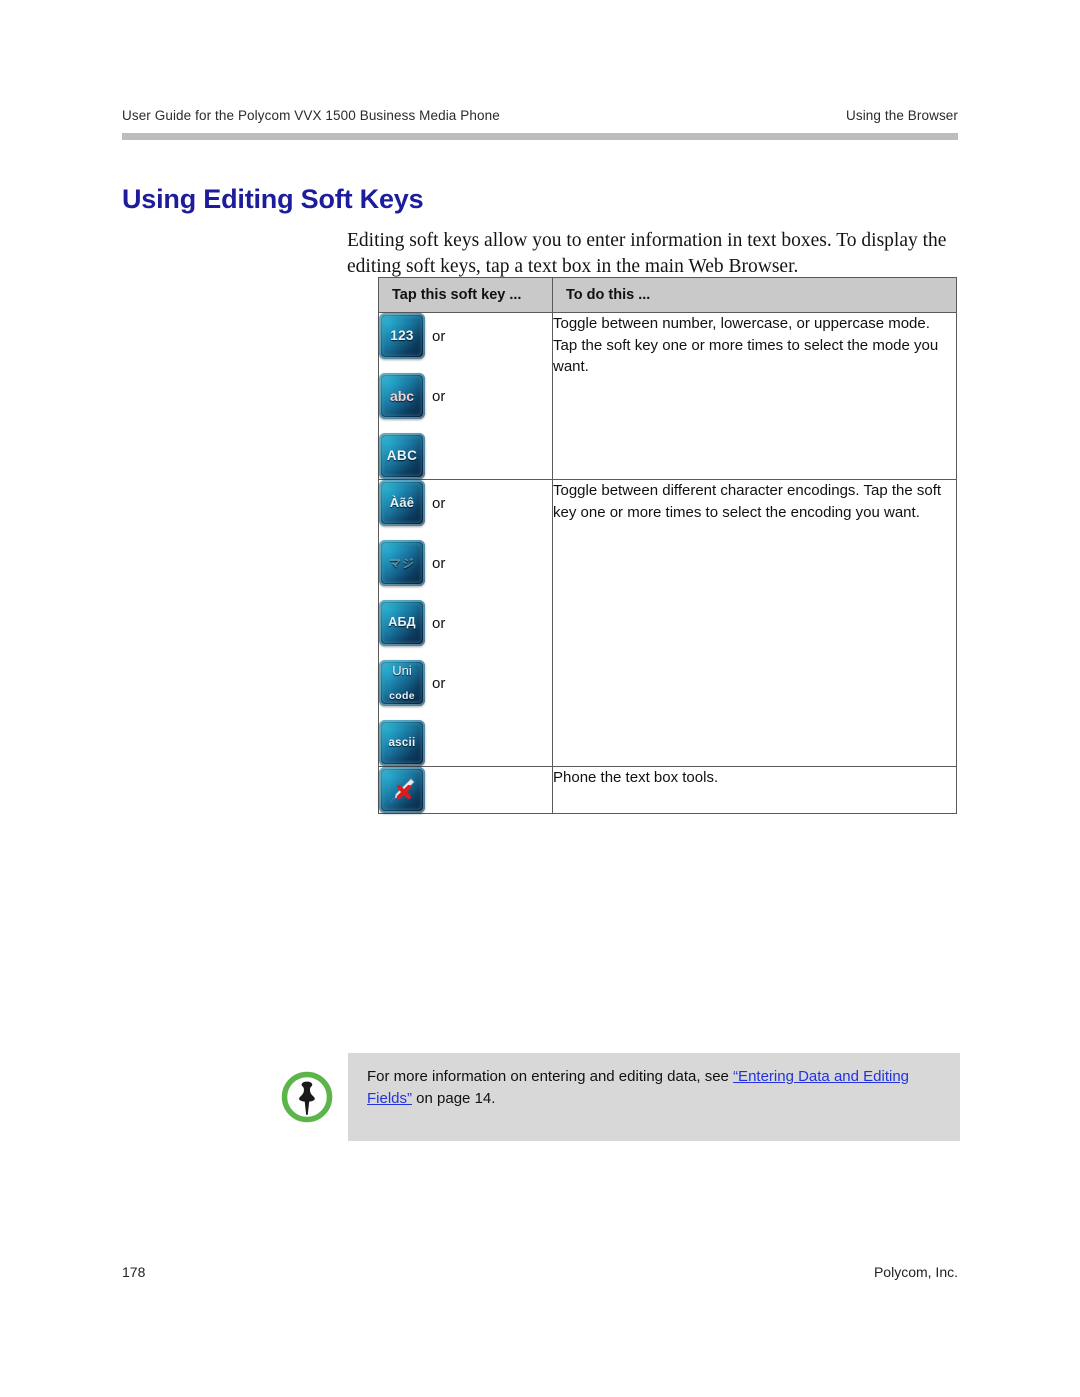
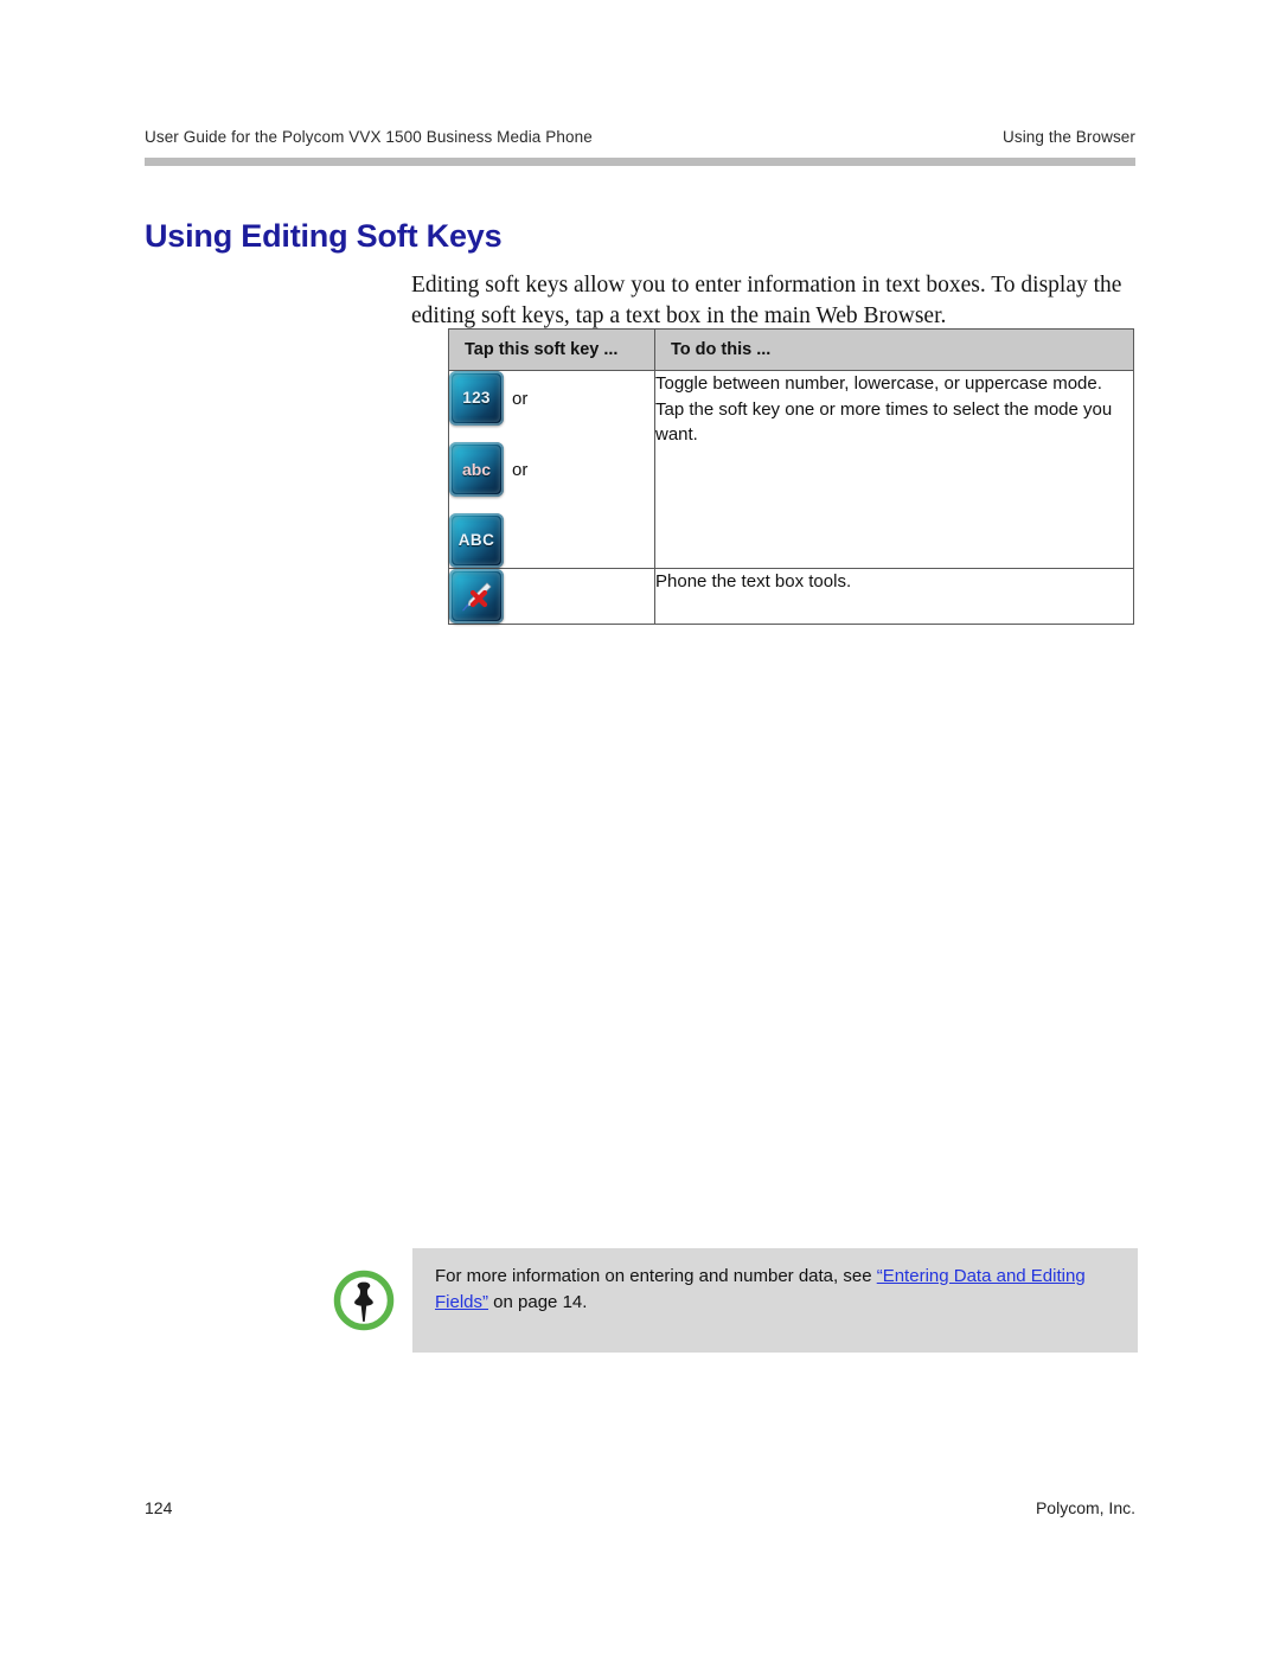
  User Guide for the Polycom VVX 1500 Business Media Phone
  Using the Browser
  Using Editing Soft Keys
  Editing soft keys allow you to enter information in text boxes. To display the editing soft keys, tap a text box in the main Web Browser.
  Tap this soft key ...	To do this ...
  123 or abc or ABC	Toggle between number, lowercase, or uppercase mode. Tap the soft key one or more times to select the mode you want.
- Àãê or マジ or АБД or Uni code or ascii	Toggle between different character encodings. Tap the soft key one or more times to select the encoding you want.
  	Phone the text box tools.
- For more information on entering and editing data, see “Entering Data and Editing Fields” on page 14.
+ For more information on entering and number data, see “Entering Data and Editing Fields” on page 14.
- 178
+ 124
  Polycom, Inc.
